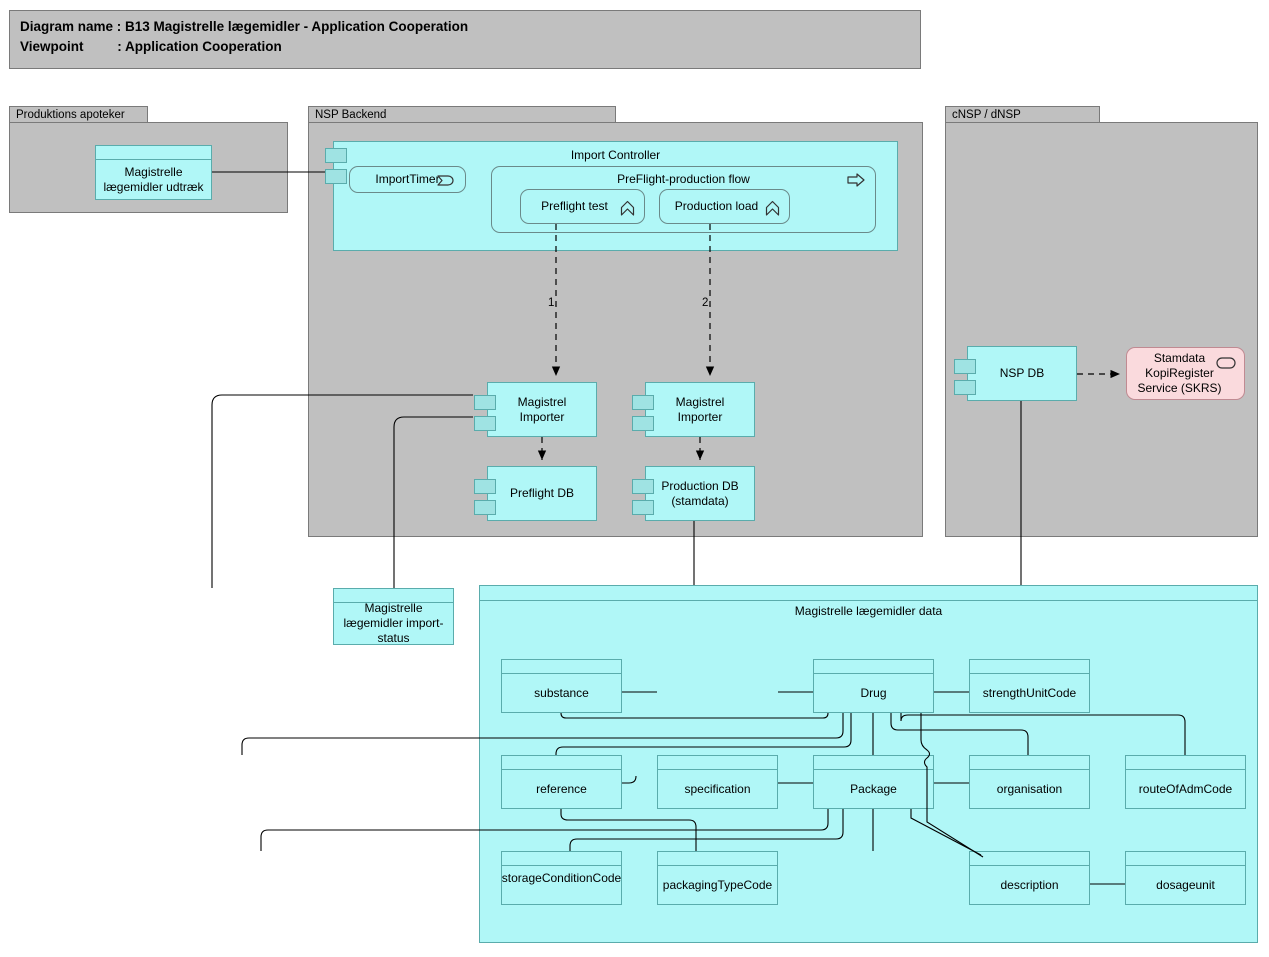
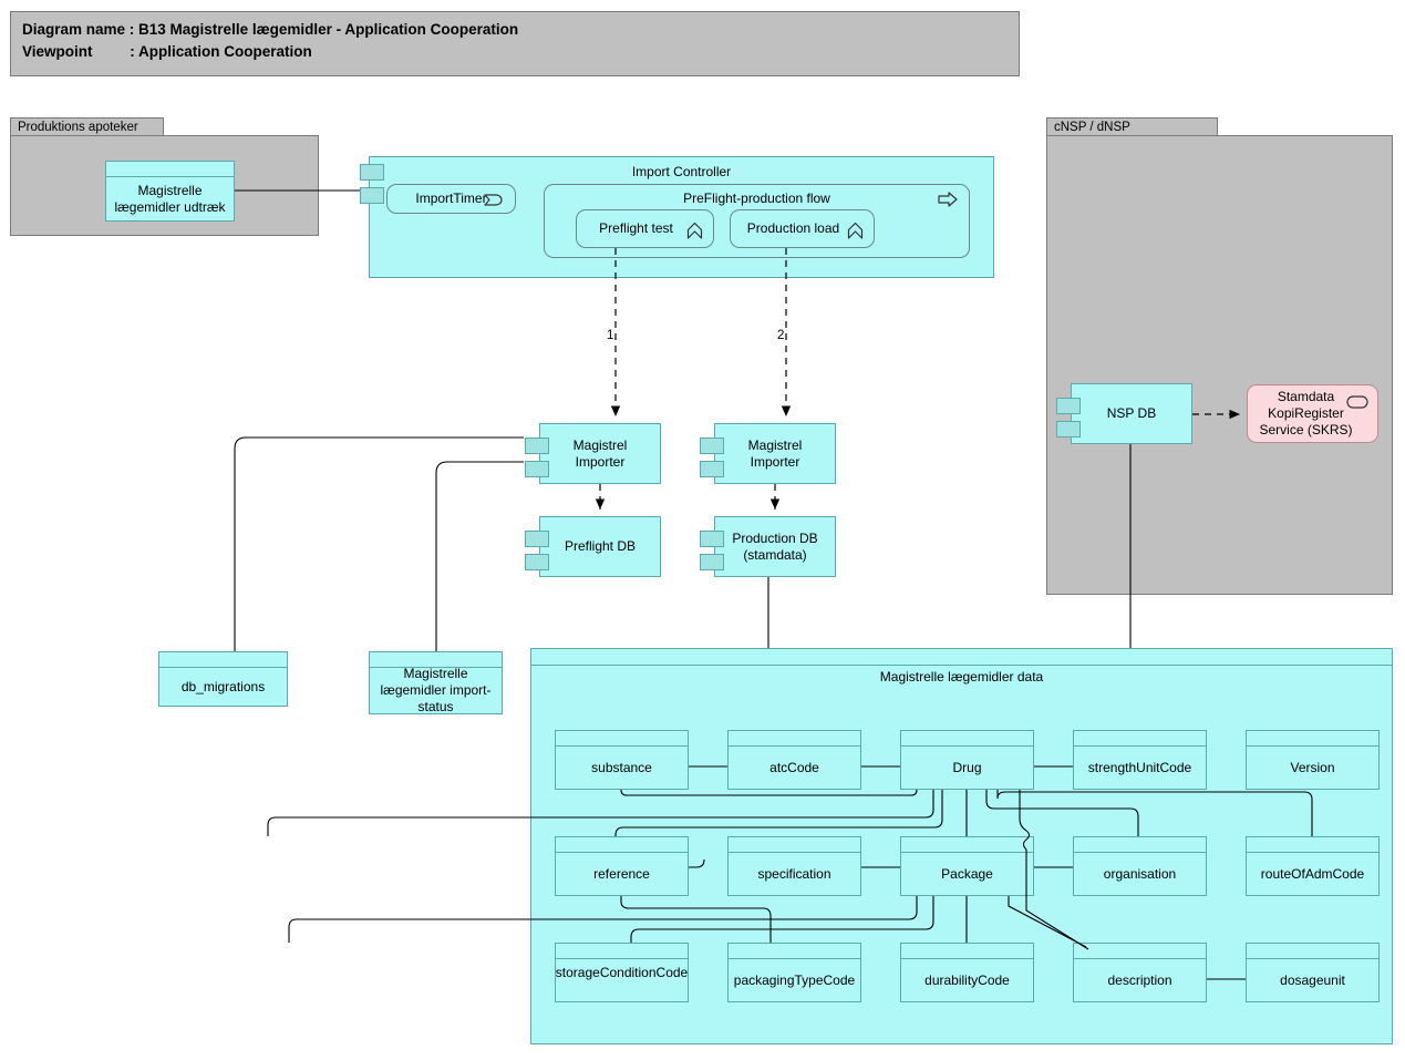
  Diagram name : B13 Magistrelle lægemidler - Application Cooperation
  Viewpoint : Application Cooperation
  Produktions apoteker
- NSP Backend
  cNSP / dNSP
  Magistrelle lægemidler udtræk
  Import Controller
  ImportTimer
  PreFlight-production flow
  Preflight test
  Production load
  Magistrel Importer
  Magistrel Importer
  Preflight DB
  Production DB (stamdata)
  NSP DB
  Stamdata KopiRegister Service (SKRS)
+ db_migrations
  Magistrelle lægemidler import-status
  Magistrelle lægemidler data
  substance
+ atcCode
  Drug
  strengthUnitCode
+ Version
  reference
  specification
  Package
  organisation
  routeOfAdmCode
  storageConditionCode
  packagingTypeCode
+ durabilityCode
  description
  dosageunit
